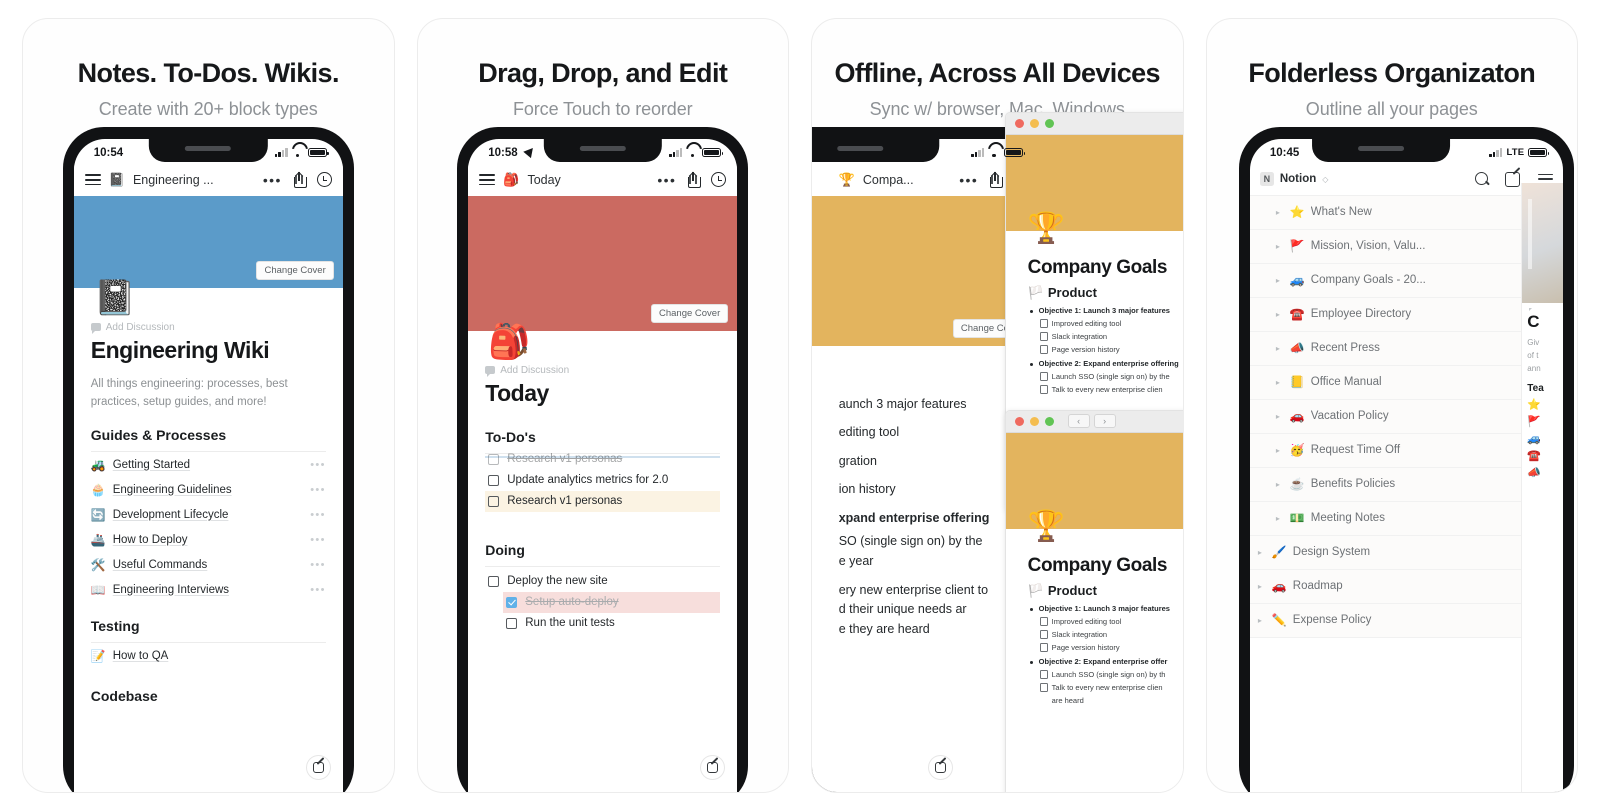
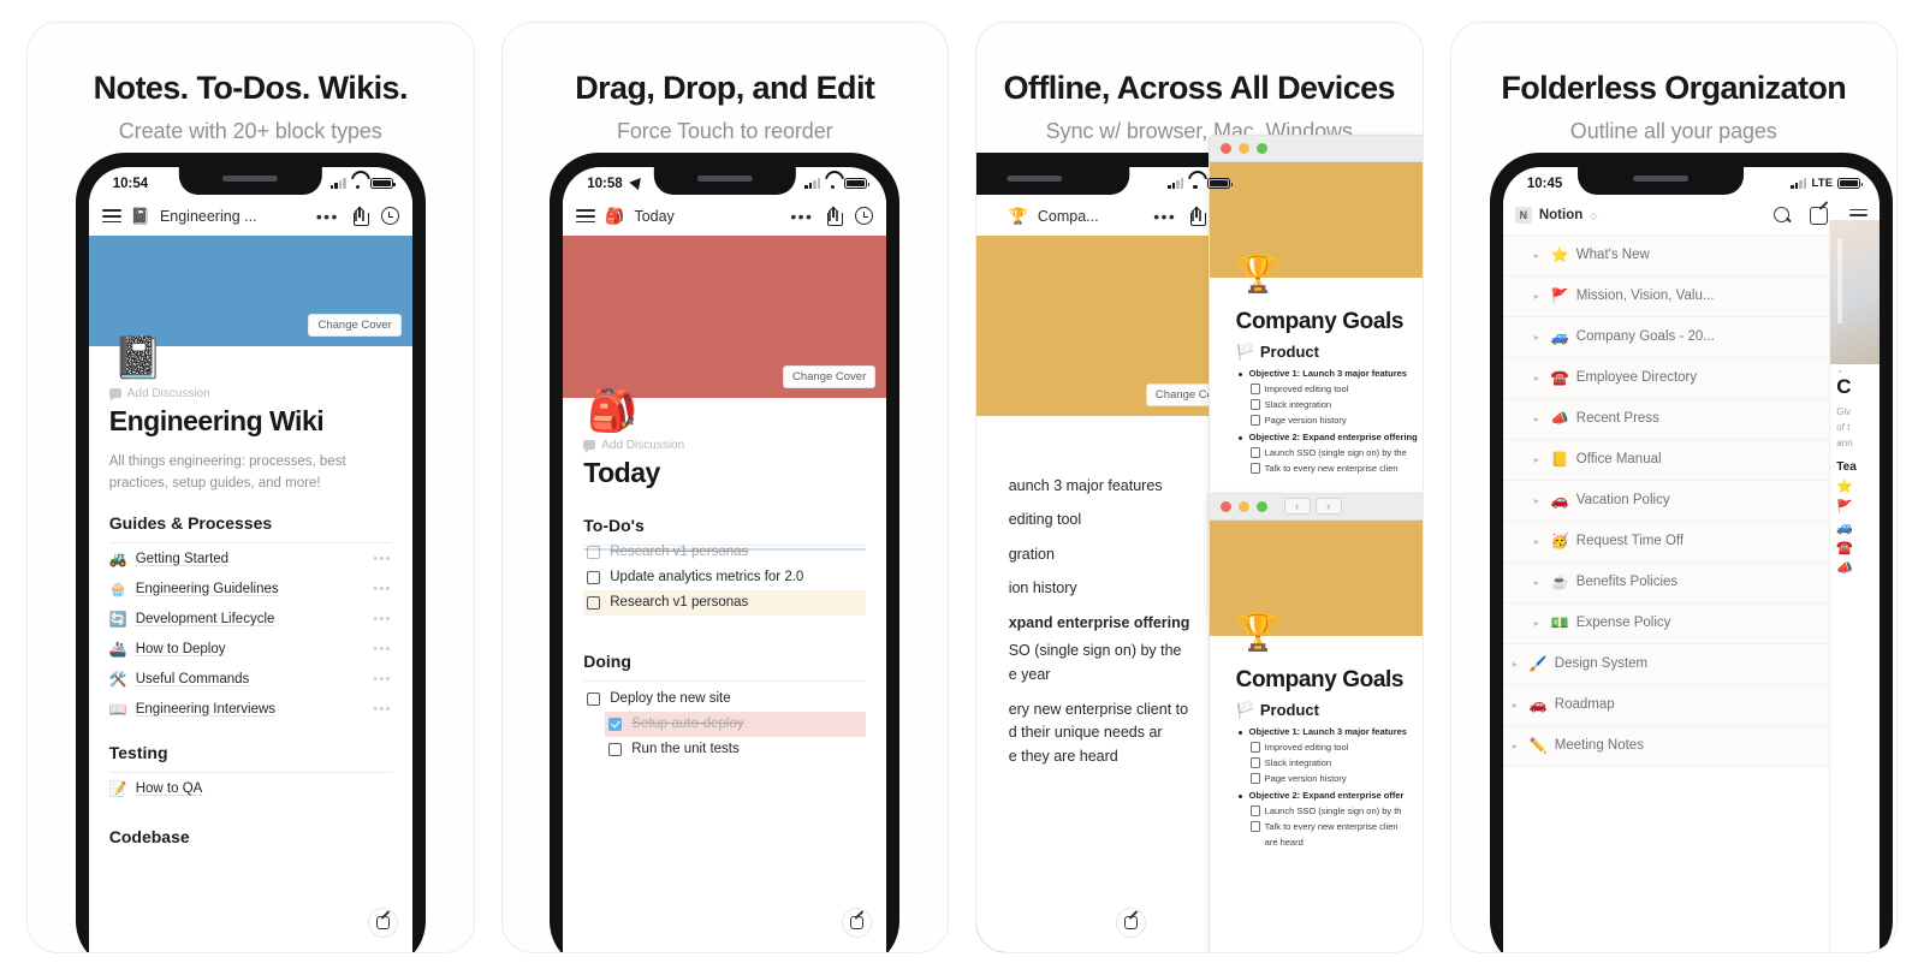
  Notes. To-Dos. Wikis.
  Create with 20+ block types
  10:54
  📓
  Engineering ...
  •••
  Change Cover
  📓
  Add Discussion
  Engineering Wiki
  All things engineering: processes, best practices, setup guides, and more!
  Guides & Processes
  🚜
  Getting Started
  •••
  🧁
  Engineering Guidelines
  •••
  🔄
  Development Lifecycle
  •••
  🚢
  How to Deploy
  •••
  🛠️
  Useful Commands
  •••
  📖
  Engineering Interviews
  •••
  Testing
  📝
  How to QA
  Codebase
  Drag, Drop, and Edit
  Force Touch to reorder
  10:58
  🎒
  Today
  •••
  Change Cover
  🎒
  Add Discussion
  Today
  To-Do's
  Research v1 personas
  Update analytics metrics for 2.0
  Research v1 personas
  Doing
  Deploy the new site
  Setup auto-deploy
  Run the unit tests
  Offline, Across All Devices
  Sync w/ browser, Mac, Windows
  🏆
  Compa...
  •••
  aunch 3 major features
  editing tool
  gration
  ion history
  xpand enterprise offering
  SO (single sign on) by the
  e year
  ery new enterprise client to
  d their unique needs ar
  e they are heard
  🏆
  Company Goals
  🏳️
  Product
  Objective 1: Launch 3 major features
  Improved editing tool
  Slack integration
  Page version history
  Objective 2: Expand enterprise offering
  Launch SSO (single sign on) by the
  Talk to every new enterprise clien
  ‹
  ›
  🏆
  Company Goals
  🏳️
  Product
  Objective 1: Launch 3 major features
  Improved editing tool
  Slack integration
  Page version history
  Objective 2: Expand enterprise offer
  Launch SSO (single sign on) by th
  Talk to every new enterprise clien
  are heard
  Folderless Organizaton
  Outline all your pages
  10:45
  LTE
  N
  Notion
  ◇
  ▸
  ⭐
  What's New
  ▸
  🚩
  Mission, Vision, Valu...
  ▸
  🚙
  Company Goals - 20...
  ▸
  ☎️
  Employee Directory
  ▸
  📣
  Recent Press
  ▸
  📒
  Office Manual
  ▸
  🚗
  Vacation Policy
  ▸
  🥳
  Request Time Off
  ▸
  ☕
  Benefits Policies
  ▸
  💵
- Meeting Notes
+ Expense Policy
  ▸
  🖌️
  Design System
  ▸
  🚗
  Roadmap
  ▸
  ✏️
- Expense Policy
+ Meeting Notes
  C
  Giv
  of t
  ann
  Tea
  ⭐
  🚩
  🚙
  ☎️
  📣
